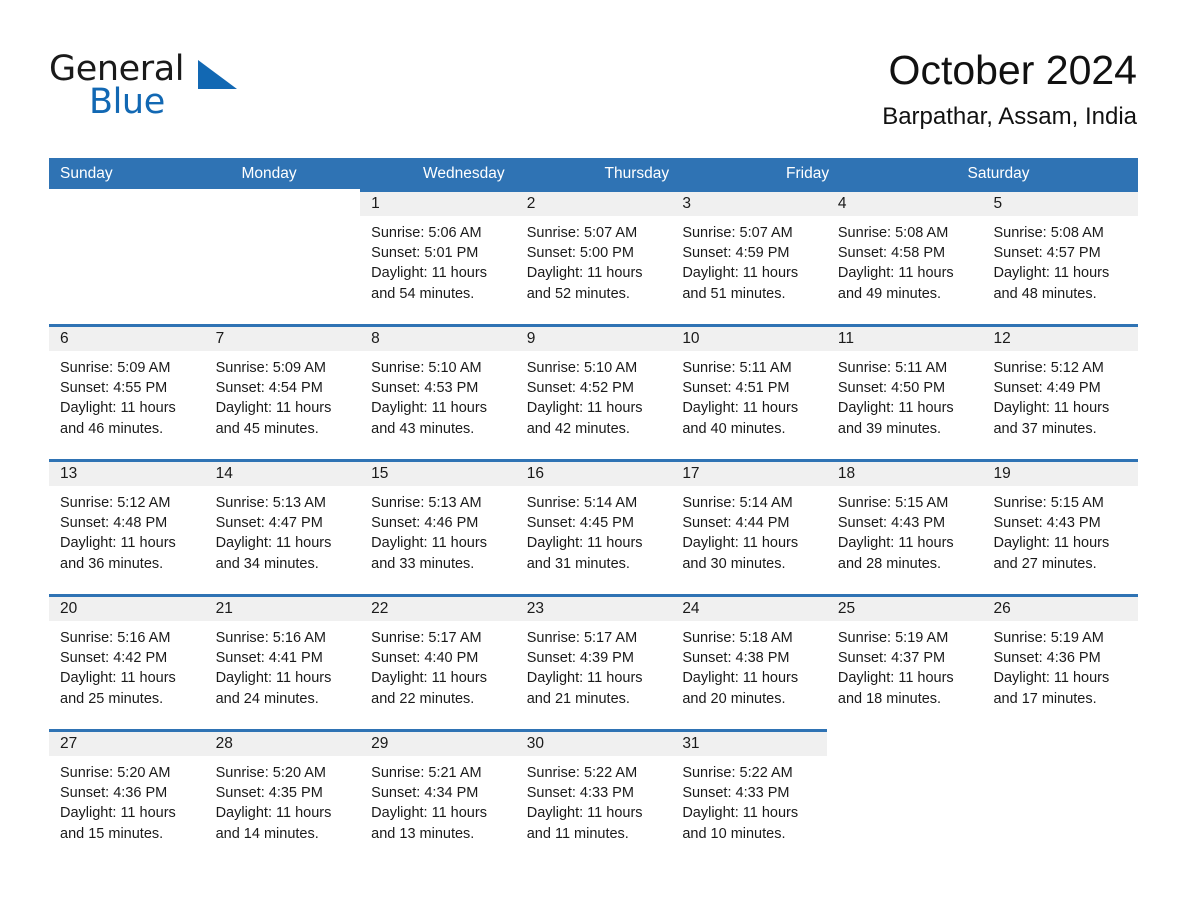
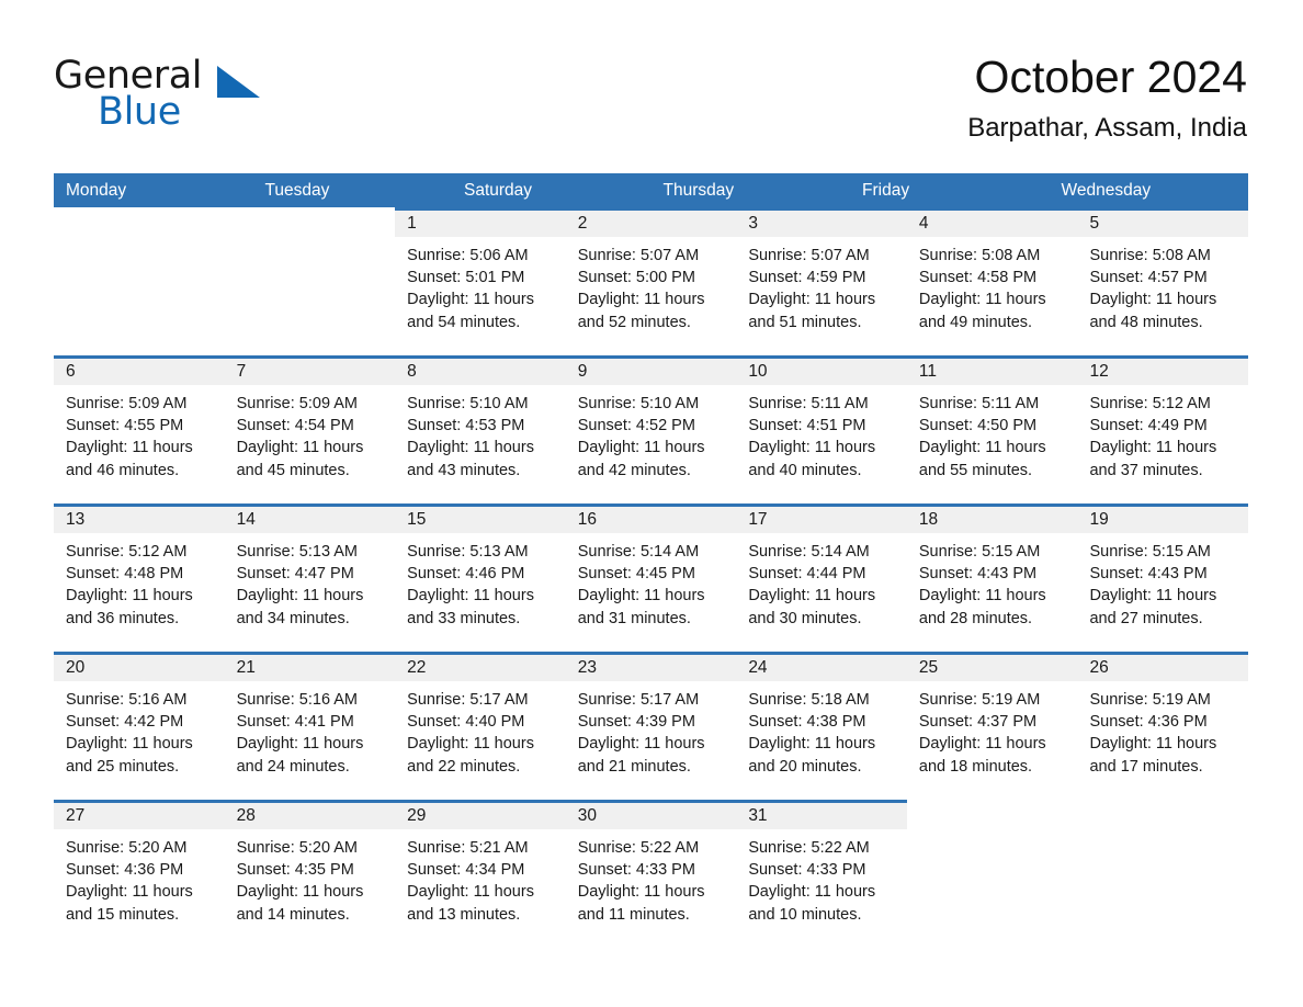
  General
  Blue
  October 2024
  Barpathar, Assam, India
- Sunday
  Monday
+ Tuesday
- Wednesday
+ Saturday
  Thursday
  Friday
- Saturday
+ Wednesday
  1
  Sunrise: 5:06 AM
  Sunset: 5:01 PM
  Daylight: 11 hours
  and 54 minutes.
  2
  Sunrise: 5:07 AM
  Sunset: 5:00 PM
  Daylight: 11 hours
  and 52 minutes.
  3
  Sunrise: 5:07 AM
  Sunset: 4:59 PM
  Daylight: 11 hours
  and 51 minutes.
  4
  Sunrise: 5:08 AM
  Sunset: 4:58 PM
  Daylight: 11 hours
  and 49 minutes.
  5
  Sunrise: 5:08 AM
  Sunset: 4:57 PM
  Daylight: 11 hours
  and 48 minutes.
  6
  Sunrise: 5:09 AM
  Sunset: 4:55 PM
  Daylight: 11 hours
  and 46 minutes.
  7
  Sunrise: 5:09 AM
  Sunset: 4:54 PM
  Daylight: 11 hours
  and 45 minutes.
  8
  Sunrise: 5:10 AM
  Sunset: 4:53 PM
  Daylight: 11 hours
  and 43 minutes.
  9
  Sunrise: 5:10 AM
  Sunset: 4:52 PM
  Daylight: 11 hours
  and 42 minutes.
  10
  Sunrise: 5:11 AM
  Sunset: 4:51 PM
  Daylight: 11 hours
  and 40 minutes.
  11
  Sunrise: 5:11 AM
  Sunset: 4:50 PM
  Daylight: 11 hours
- and 39 minutes.
+ and 55 minutes.
  12
  Sunrise: 5:12 AM
  Sunset: 4:49 PM
  Daylight: 11 hours
  and 37 minutes.
  13
  Sunrise: 5:12 AM
  Sunset: 4:48 PM
  Daylight: 11 hours
  and 36 minutes.
  14
  Sunrise: 5:13 AM
  Sunset: 4:47 PM
  Daylight: 11 hours
  and 34 minutes.
  15
  Sunrise: 5:13 AM
  Sunset: 4:46 PM
  Daylight: 11 hours
  and 33 minutes.
  16
  Sunrise: 5:14 AM
  Sunset: 4:45 PM
  Daylight: 11 hours
  and 31 minutes.
  17
  Sunrise: 5:14 AM
  Sunset: 4:44 PM
  Daylight: 11 hours
  and 30 minutes.
  18
  Sunrise: 5:15 AM
  Sunset: 4:43 PM
  Daylight: 11 hours
  and 28 minutes.
  19
  Sunrise: 5:15 AM
  Sunset: 4:43 PM
  Daylight: 11 hours
  and 27 minutes.
  20
  Sunrise: 5:16 AM
  Sunset: 4:42 PM
  Daylight: 11 hours
  and 25 minutes.
  21
  Sunrise: 5:16 AM
  Sunset: 4:41 PM
  Daylight: 11 hours
  and 24 minutes.
  22
  Sunrise: 5:17 AM
  Sunset: 4:40 PM
  Daylight: 11 hours
  and 22 minutes.
  23
  Sunrise: 5:17 AM
  Sunset: 4:39 PM
  Daylight: 11 hours
  and 21 minutes.
  24
  Sunrise: 5:18 AM
  Sunset: 4:38 PM
  Daylight: 11 hours
  and 20 minutes.
  25
  Sunrise: 5:19 AM
  Sunset: 4:37 PM
  Daylight: 11 hours
  and 18 minutes.
  26
  Sunrise: 5:19 AM
  Sunset: 4:36 PM
  Daylight: 11 hours
  and 17 minutes.
  27
  Sunrise: 5:20 AM
  Sunset: 4:36 PM
  Daylight: 11 hours
  and 15 minutes.
  28
  Sunrise: 5:20 AM
  Sunset: 4:35 PM
  Daylight: 11 hours
  and 14 minutes.
  29
  Sunrise: 5:21 AM
  Sunset: 4:34 PM
  Daylight: 11 hours
  and 13 minutes.
  30
  Sunrise: 5:22 AM
  Sunset: 4:33 PM
  Daylight: 11 hours
  and 11 minutes.
  31
  Sunrise: 5:22 AM
  Sunset: 4:33 PM
  Daylight: 11 hours
  and 10 minutes.
